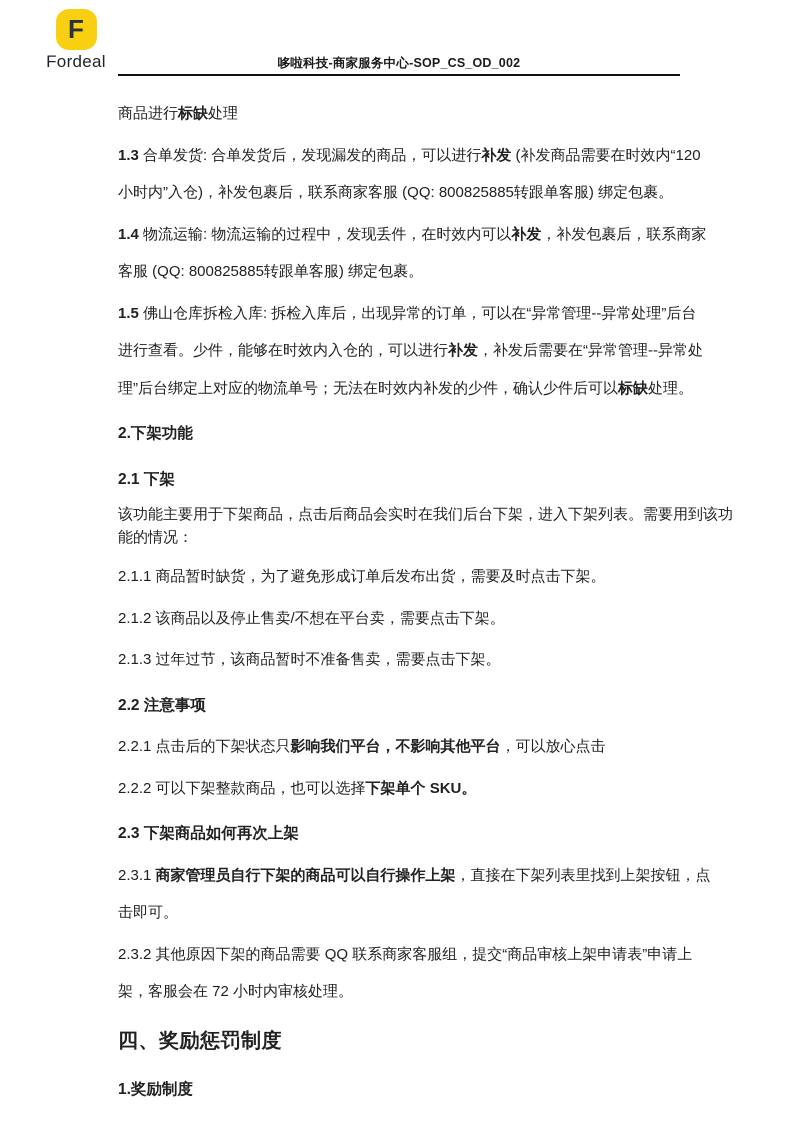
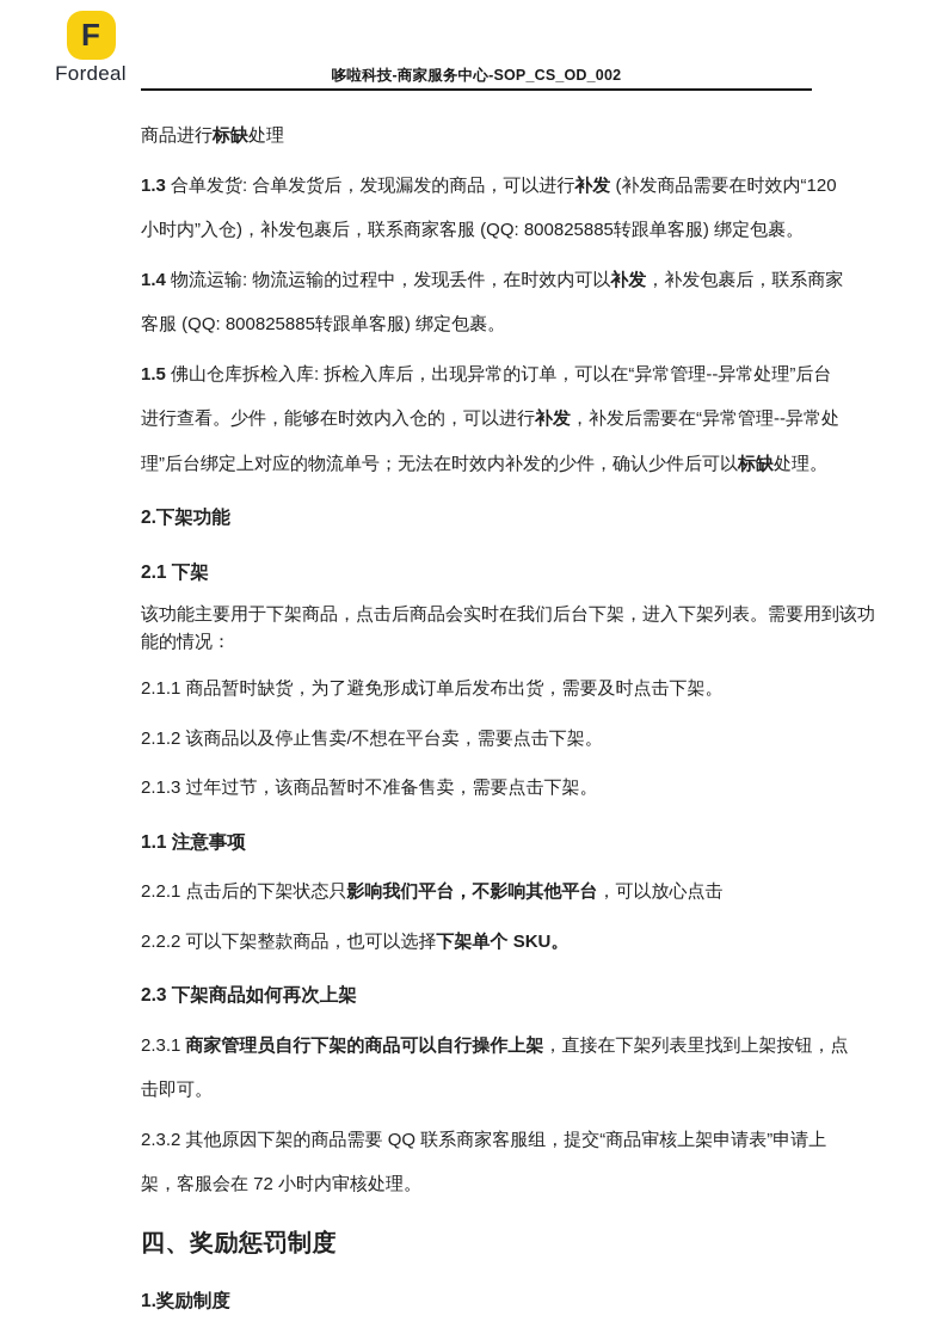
  F
  Fordeal
  哆啦科技-商家服务中心-SOP_CS_OD_002
  商品进行标缺处理
  1.3 合单发货: 合单发货后，发现漏发的商品，可以进行补发 (补发商品需要在时效内“120
  小时内”入仓)，补发包裹后，联系商家客服 (QQ: 800825885转跟单客服) 绑定包裹。
  1.4 物流运输: 物流运输的过程中，发现丢件，在时效内可以补发，补发包裹后，联系商家
  客服 (QQ: 800825885转跟单客服) 绑定包裹。
  1.5 佛山仓库拆检入库: 拆检入库后，出现异常的订单，可以在“异常管理--异常处理”后台
  进行查看。少件，能够在时效内入仓的，可以进行补发，补发后需要在“异常管理--异常处
  理”后台绑定上对应的物流单号；无法在时效内补发的少件，确认少件后可以标缺处理。
  2.下架功能
  2.1 下架
  该功能主要用于下架商品，点击后商品会实时在我们后台下架，进入下架列表。需要用到该功
  能的情况：
  2.1.1 商品暂时缺货，为了避免形成订单后发布出货，需要及时点击下架。
  2.1.2 该商品以及停止售卖/不想在平台卖，需要点击下架。
  2.1.3 过年过节，该商品暂时不准备售卖，需要点击下架。
- 2.2 注意事项
+ 1.1 注意事项
  2.2.1 点击后的下架状态只影响我们平台，不影响其他平台，可以放心点击
  2.2.2 可以下架整款商品，也可以选择下架单个 SKU。
  2.3 下架商品如何再次上架
  2.3.1 商家管理员自行下架的商品可以自行操作上架，直接在下架列表里找到上架按钮，点
  击即可。
  2.3.2 其他原因下架的商品需要 QQ 联系商家客服组，提交“商品审核上架申请表”申请上
  架，客服会在 72 小时内审核处理。
  四、奖励惩罚制度
  1.奖励制度
